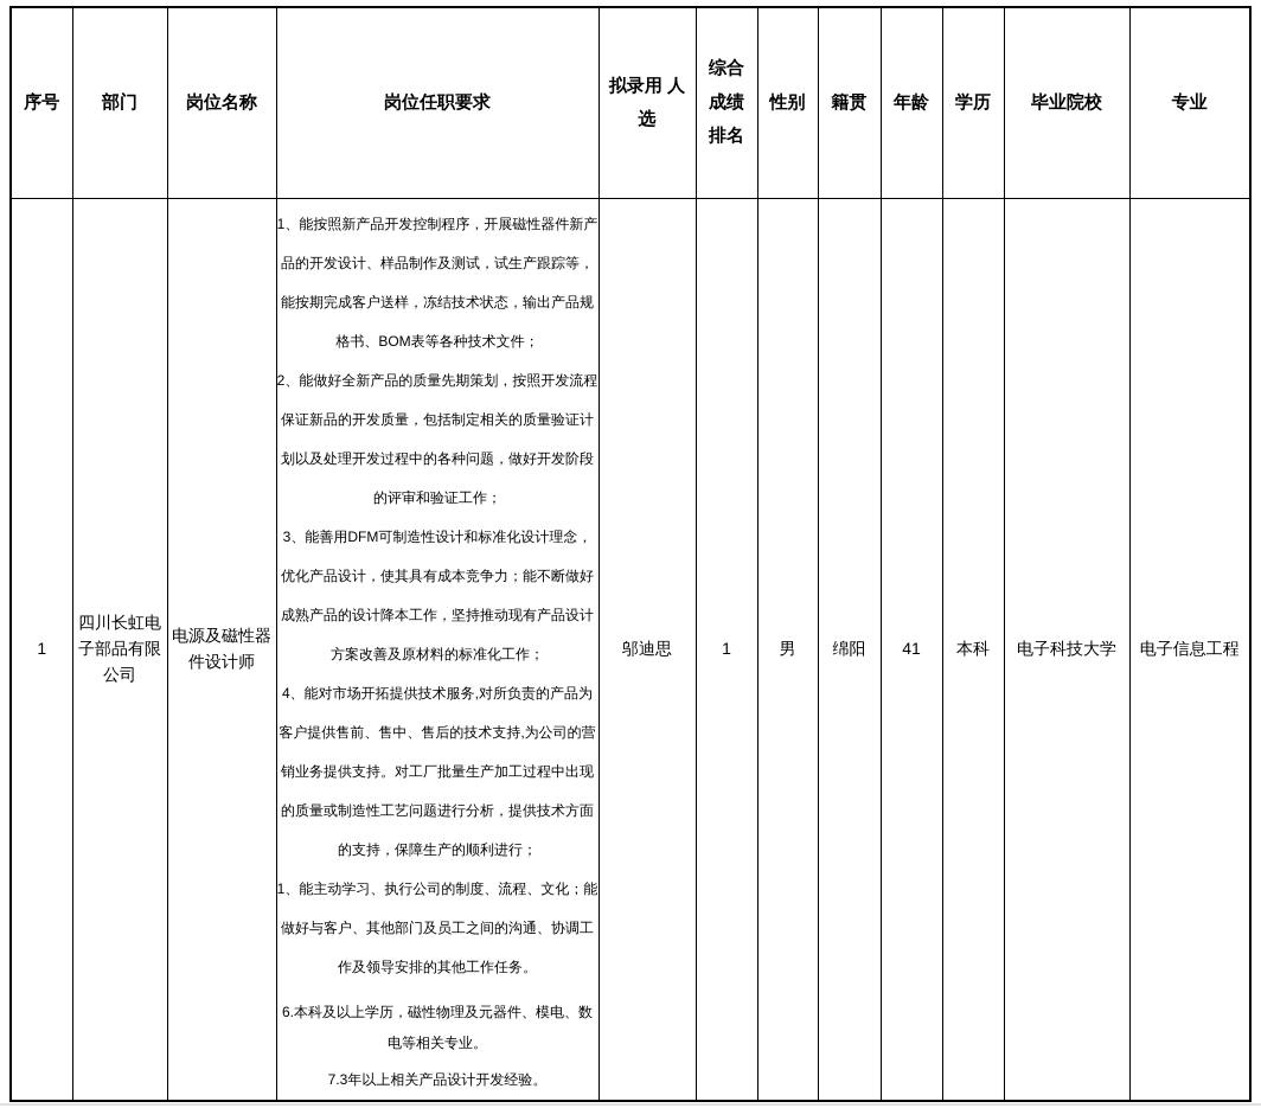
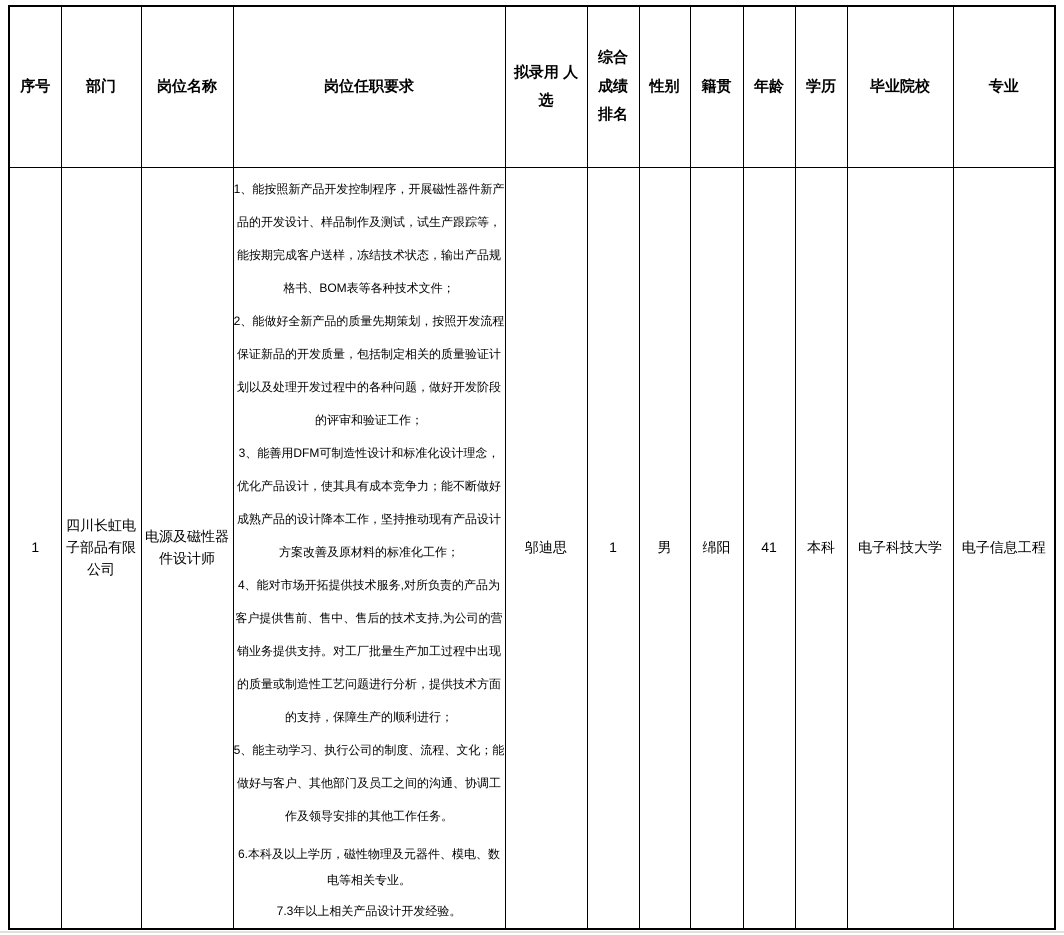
  序号	部门	岗位名称	岗位任职要求	拟录用 人选	综合成绩排名	性别	籍贯	年龄	学历	毕业院校	专业
- 1	四川长虹电子部品有限公司	电源及磁性器件设计师	1、能按照新产品开发控制程序，开展磁性器件新产品的开发设计、样品制作及测试，试生产跟踪等，能按期完成客户送样，冻结技术状态，输出产品规格书、BOM表等各种技术文件； 2、能做好全新产品的质量先期策划，按照开发流程保证新品的开发质量，包括制定相关的质量验证计划以及处理开发过程中的各种问题，做好开发阶段的评审和验证工作； 3、能善用DFM可制造性设计和标准化设计理念，优化产品设计，使其具有成本竞争力；能不断做好成熟产品的设计降本工作，坚持推动现有产品设计方案改善及原材料的标准化工作； 4、能对市场开拓提供技术服务,对所负责的产品为客户提供售前、售中、售后的技术支持,为公司的营销业务提供支持。对工厂批量生产加工过程中出现的质量或制造性工艺问题进行分析，提供技术方面的支持，保障生产的顺利进行； 1、能主动学习、执行公司的制度、流程、文化；能做好与客户、其他部门及员工之间的沟通、协调工作及领导安排的其他工作任务。 6.本科及以上学历，磁性物理及元器件、模电、数电等相关专业。 7.3年以上相关产品设计开发经验。	邬迪思	1	男	绵阳	41	本科	电子科技大学	电子信息工程
+ 1	四川长虹电子部品有限公司	电源及磁性器件设计师	1、能按照新产品开发控制程序，开展磁性器件新产品的开发设计、样品制作及测试，试生产跟踪等，能按期完成客户送样，冻结技术状态，输出产品规格书、BOM表等各种技术文件； 2、能做好全新产品的质量先期策划，按照开发流程保证新品的开发质量，包括制定相关的质量验证计划以及处理开发过程中的各种问题，做好开发阶段的评审和验证工作； 3、能善用DFM可制造性设计和标准化设计理念，优化产品设计，使其具有成本竞争力；能不断做好成熟产品的设计降本工作，坚持推动现有产品设计方案改善及原材料的标准化工作； 4、能对市场开拓提供技术服务,对所负责的产品为客户提供售前、售中、售后的技术支持,为公司的营销业务提供支持。对工厂批量生产加工过程中出现的质量或制造性工艺问题进行分析，提供技术方面的支持，保障生产的顺利进行； 5、能主动学习、执行公司的制度、流程、文化；能做好与客户、其他部门及员工之间的沟通、协调工作及领导安排的其他工作任务。 6.本科及以上学历，磁性物理及元器件、模电、数电等相关专业。 7.3年以上相关产品设计开发经验。	邬迪思	1	男	绵阳	41	本科	电子科技大学	电子信息工程
